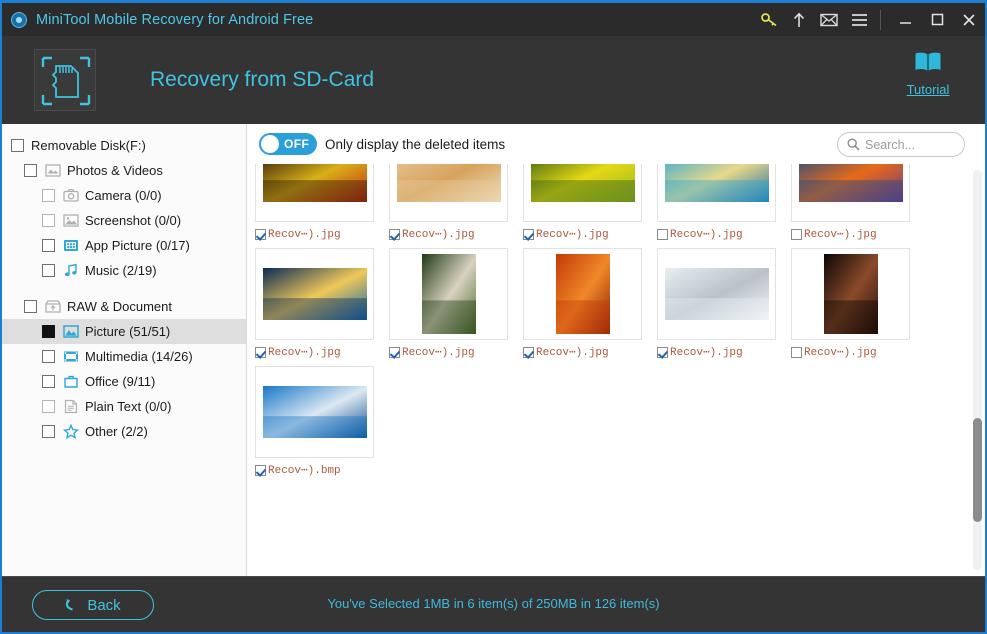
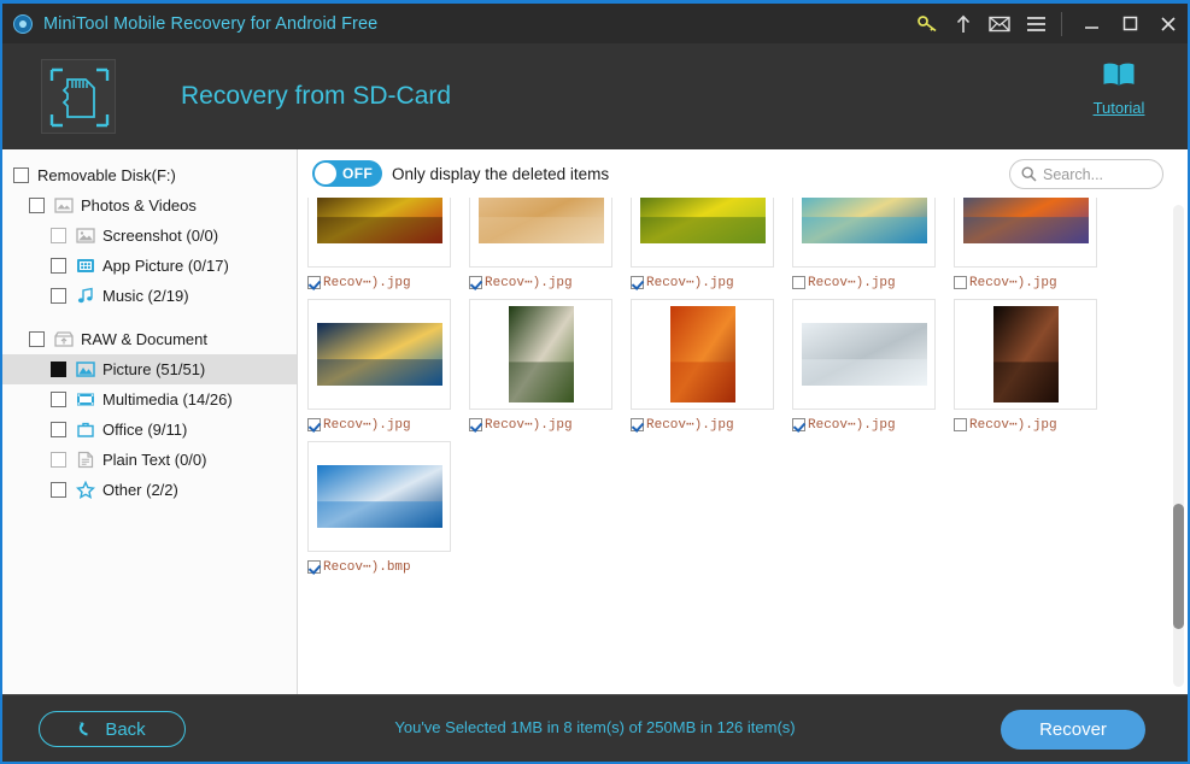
  MiniTool Mobile Recovery for Android Free
  Recovery from SD-Card
  Tutorial
  Removable Disk(F:)
  Photos & Videos
- Camera (0/0)
  Screenshot (0/0)
  App Picture (0/17)
  Music (2/19)
  RAW & Document
  Picture (51/51)
  Multimedia (14/26)
  Office (9/11)
  Plain Text (0/0)
  Other (2/2)
  OFF
  Only display the deleted items
  Search...
  Recov⋯).jpg
  Recov⋯).jpg
  Recov⋯).jpg
  Recov⋯).jpg
  Recov⋯).jpg
  Recov⋯).jpg
  Recov⋯).jpg
  Recov⋯).jpg
  Recov⋯).jpg
  Recov⋯).jpg
  Recov⋯).bmp
  Back
- You've Selected 1MB in 6 item(s) of 250MB in 126 item(s)
+ You've Selected 1MB in 8 item(s) of 250MB in 126 item(s)
+ Recover
